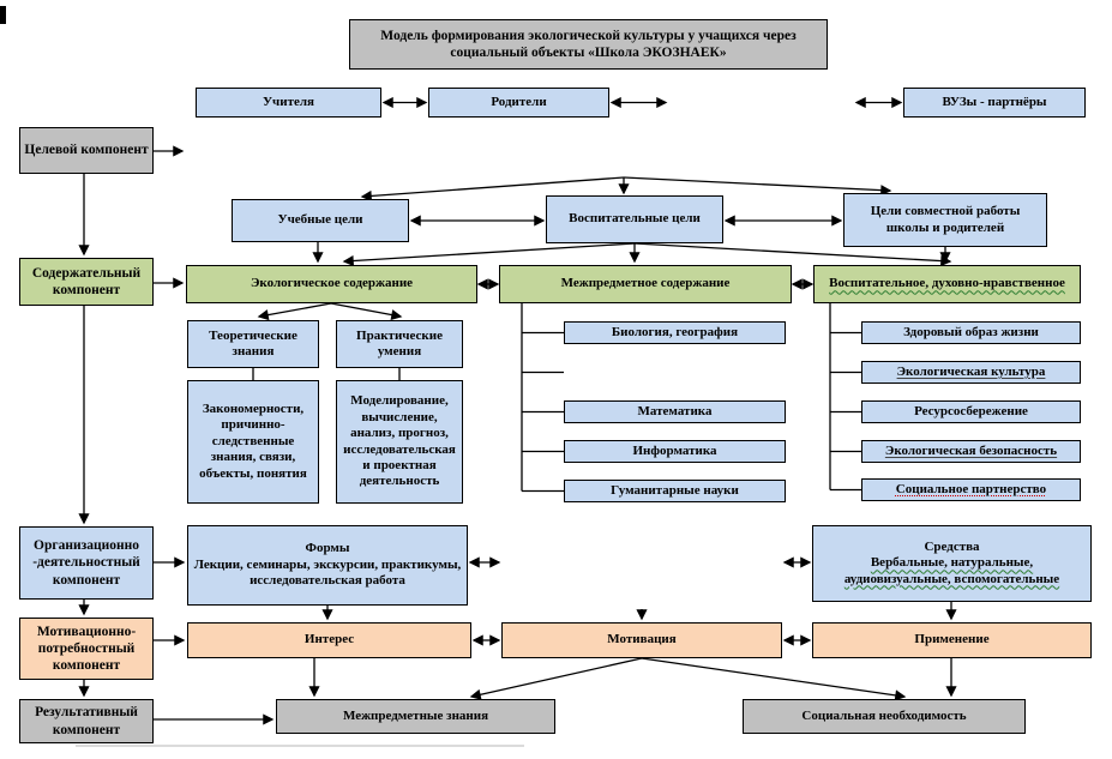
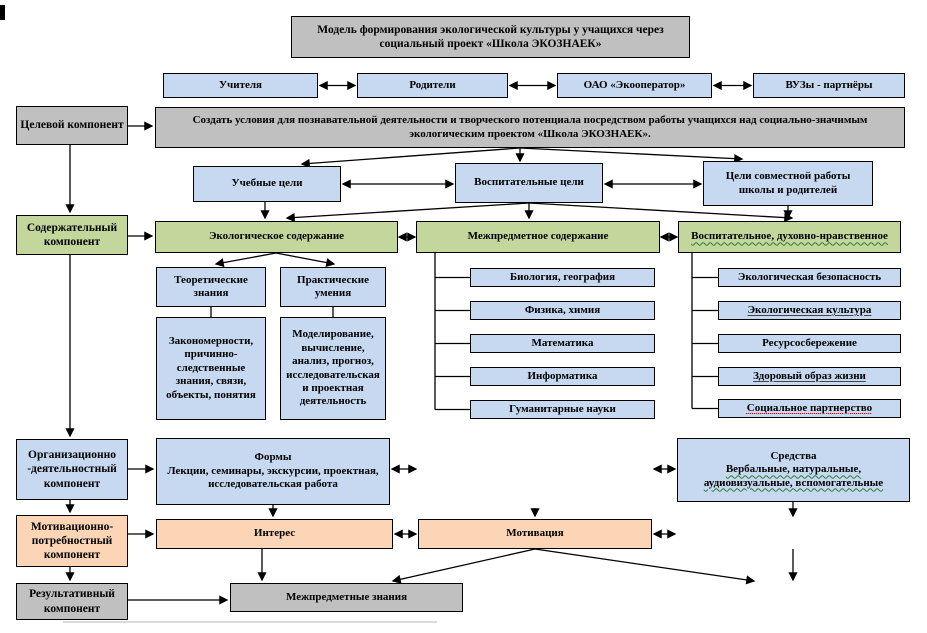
- Модель формирования экологической культуры у учащихся через социальный объекты «Школа ЭКОЗНАЕК»
+ Модель формирования экологической культуры у учащихся через социальный проект «Школа ЭКОЗНАЕК»
  Учителя
  Родители
+ ОАО «Экооператор»
  ВУЗы - партнёры
  Целевой компонент
  Содержательный компонент
  Организационно -деятельностный компонент
  Мотивационно-потребностный компонент
  Результативный компонент
+ Создать условия для познавательной деятельности и творческого потенциала посредством работы учащихся над социально-значимым экологическим проектом «Школа ЭКОЗНАЕК».
  Учебные цели
  Воспитательные цели
  Цели совместной работы школы и родителей
  Экологическое содержание
  Межпредметное содержание
  Воспитательное, духовно-нравственное
  Теоретические знания
  Практические умения
  Закономерности, причинно-следственные знания, связи, объекты, понятия
  Моделирование, вычисление, анализ, прогноз, исследовательская и проектная деятельность
  Биология, география
+ Физика, химия
  Математика
  Информатика
  Гуманитарные науки
- Здоровый образ жизни
+ Экологическая безопасность
  Экологическая культура
  Ресурсосбережение
- Экологическая безопасность
+ Здоровый образ жизни
  Социальное партнерство
  Формы
- Лекции, семинары, экскурсии, практикумы, исследовательская работа
+ Лекции, семинары, экскурсии, проектная, исследовательская работа
  Средства
  Вербальные, натуральные, аудиовизуальные, вспомогательные
  Интерес
  Мотивация
- Применение
  Межпредметные знания
- Социальная необходимость
